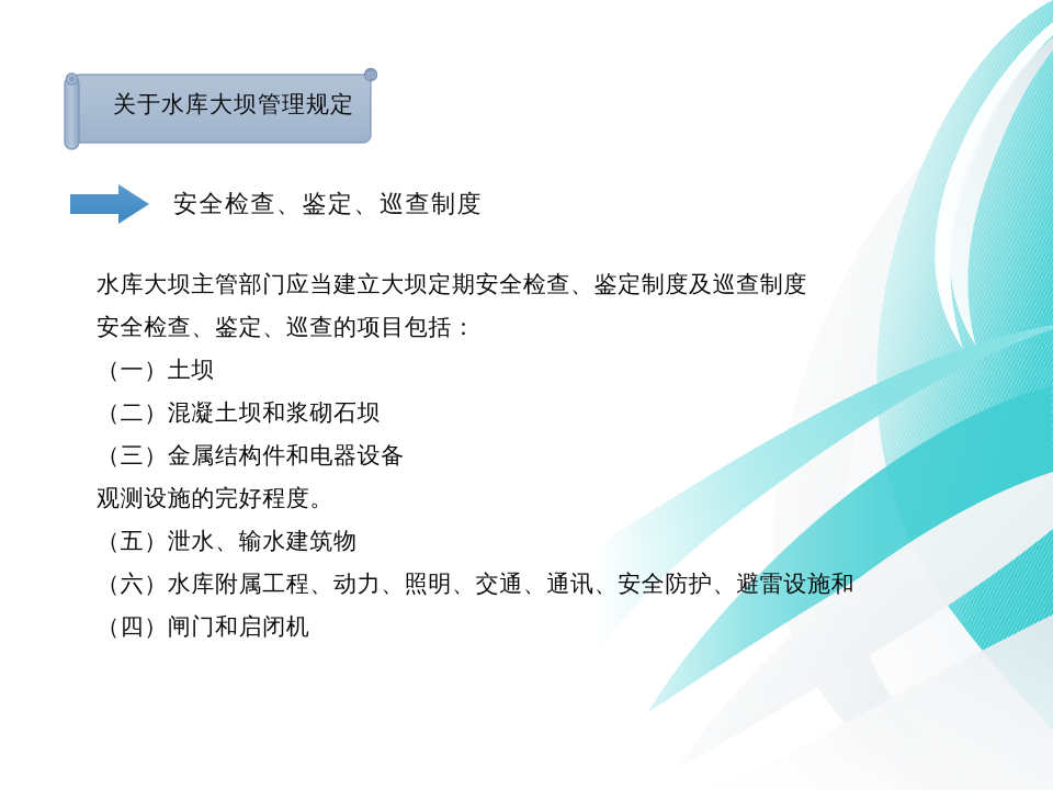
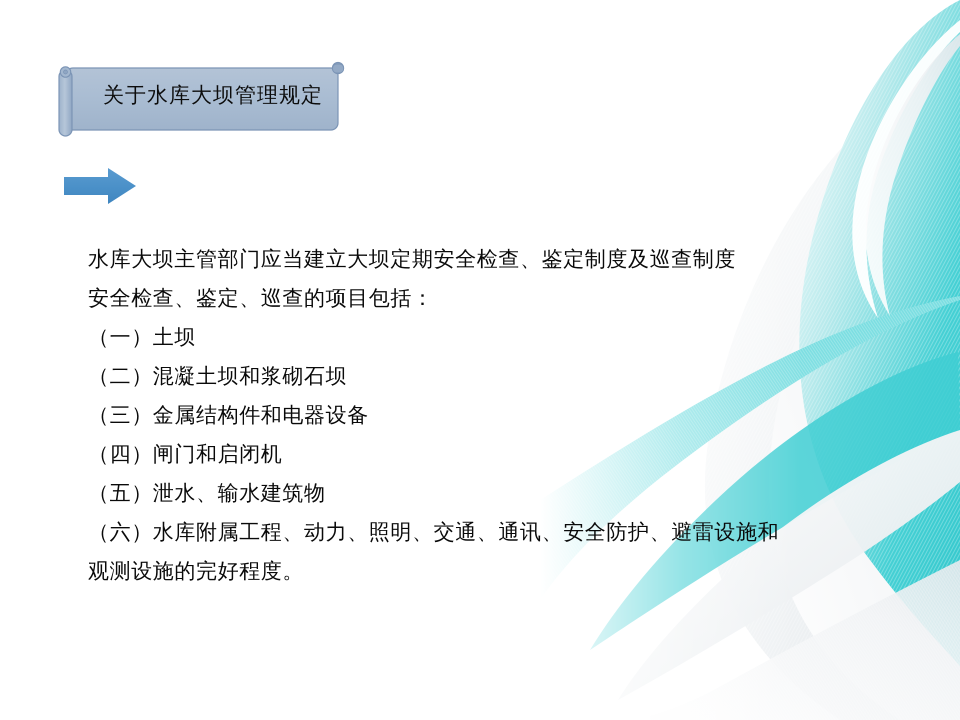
  关于水库大坝管理规定
- 安全检查、鉴定、巡查制度
  水库大坝主管部门应当建立大坝定期安全检查、鉴定制度及巡查制度
  安全检查、鉴定、巡查的项目包括：
  （一）土坝
  （二）混凝土坝和浆砌石坝
  （三）金属结构件和电器设备
- 观测设施的完好程度。
+ （四）闸门和启闭机
  （五）泄水、输水建筑物
  （六）水库附属工程、动力、照明、交通、通讯、安全防护、避雷设施和
- （四）闸门和启闭机
+ 观测设施的完好程度。
